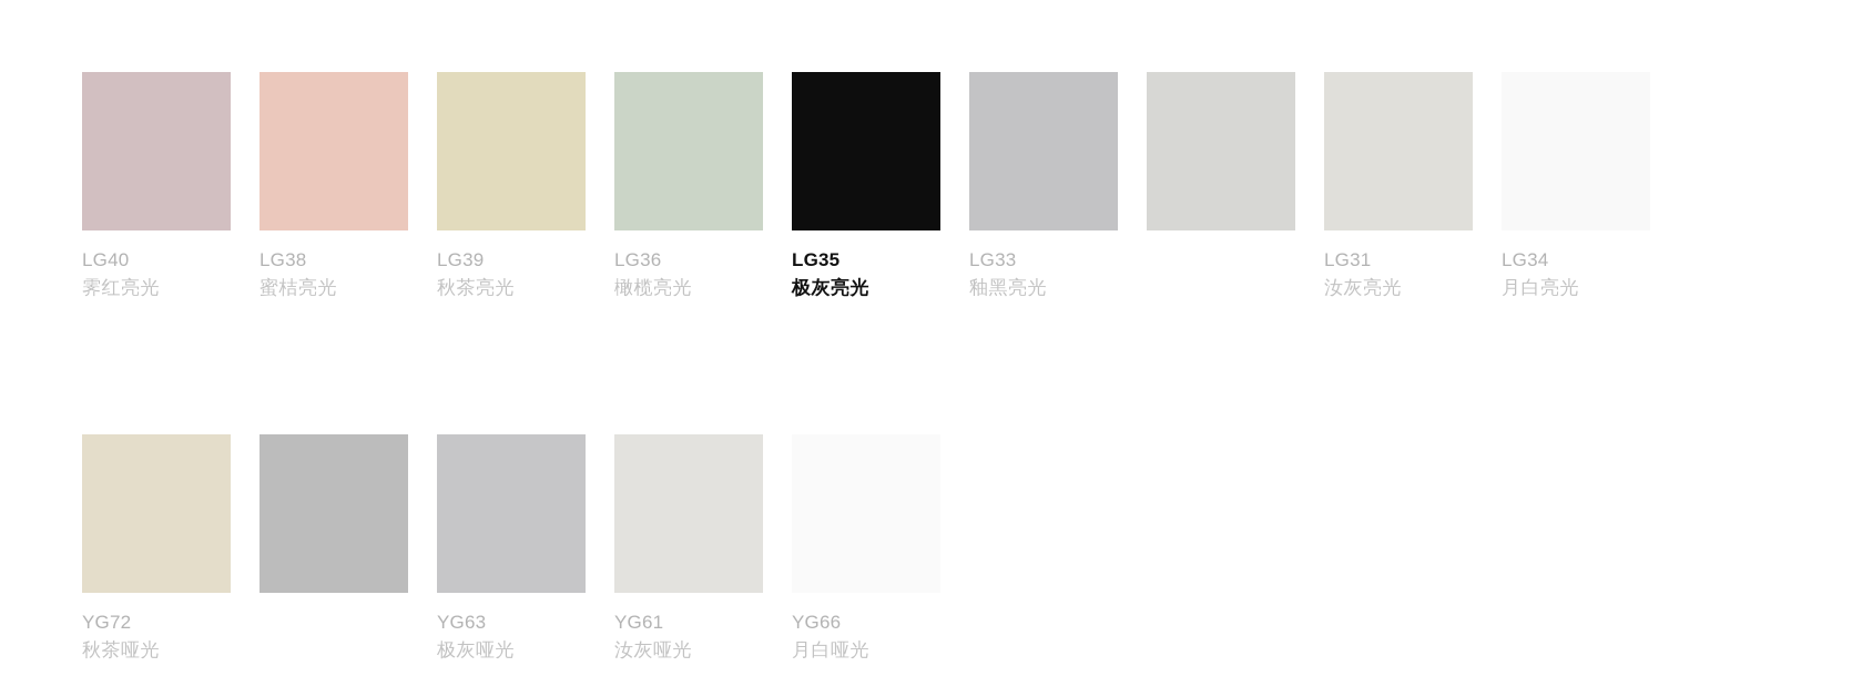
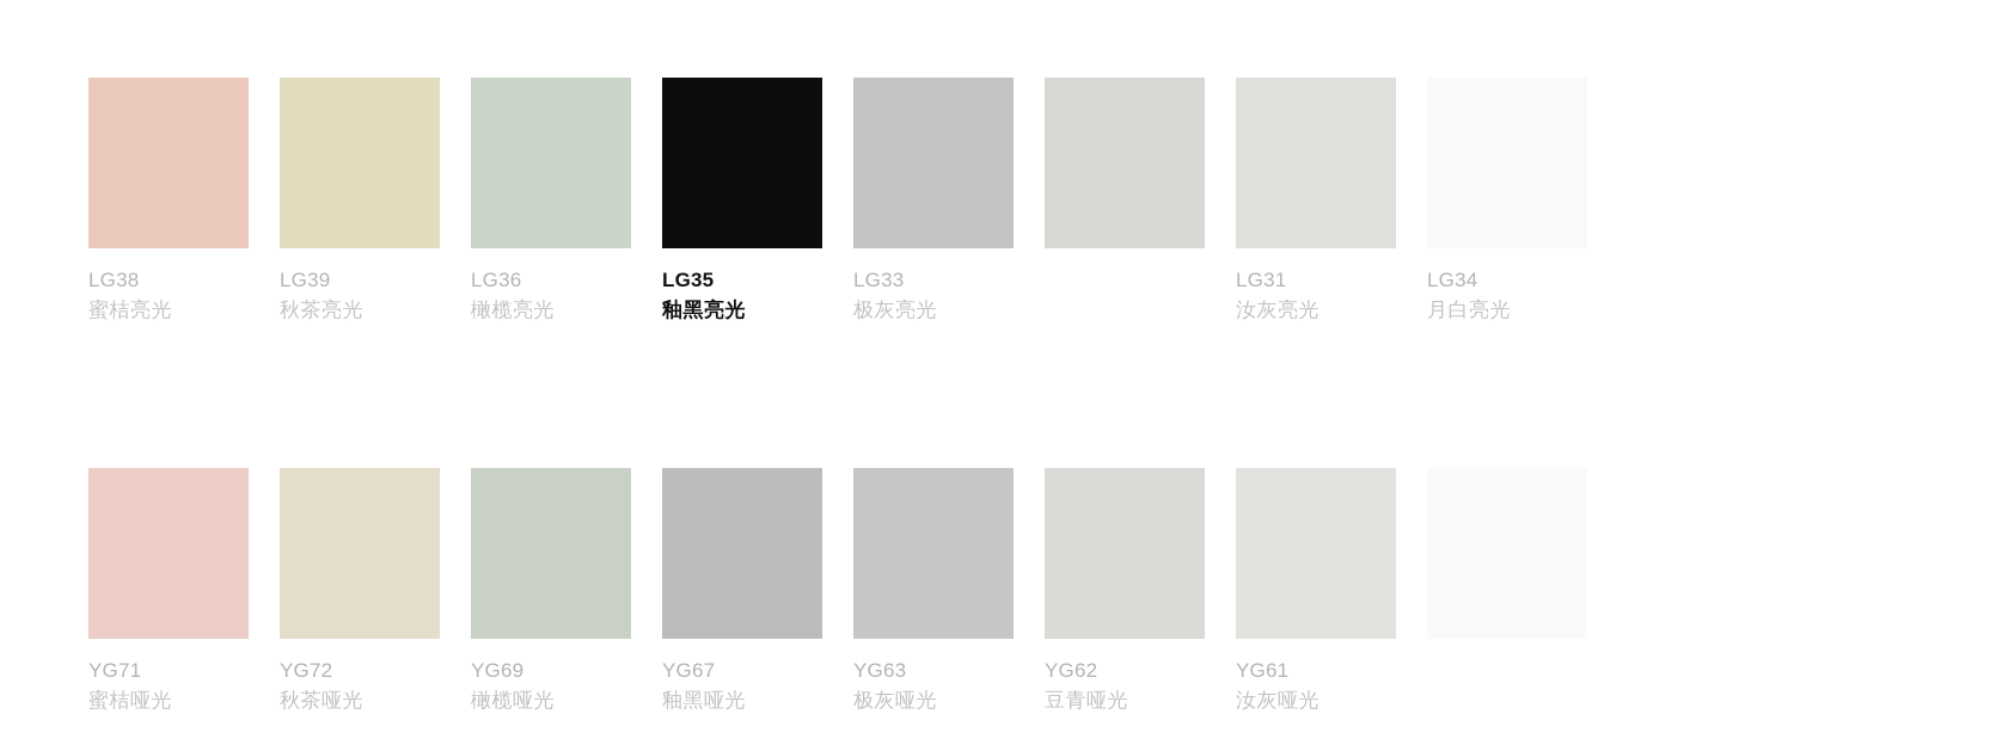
- LG40
- 霁红亮光
  LG38
  蜜桔亮光
  LG39
  秋茶亮光
  LG36
  橄榄亮光
  LG35
- 极灰亮光
+ 釉黑亮光
  LG33
- 釉黑亮光
+ 极灰亮光
  LG31
  汝灰亮光
  LG34
  月白亮光
+ YG71
+ 蜜桔哑光
  YG72
  秋茶哑光
+ YG69
+ 橄榄哑光
+ YG67
+ 釉黑哑光
  YG63
  极灰哑光
+ YG62
+ 豆青哑光
  YG61
  汝灰哑光
- YG66
- 月白哑光
